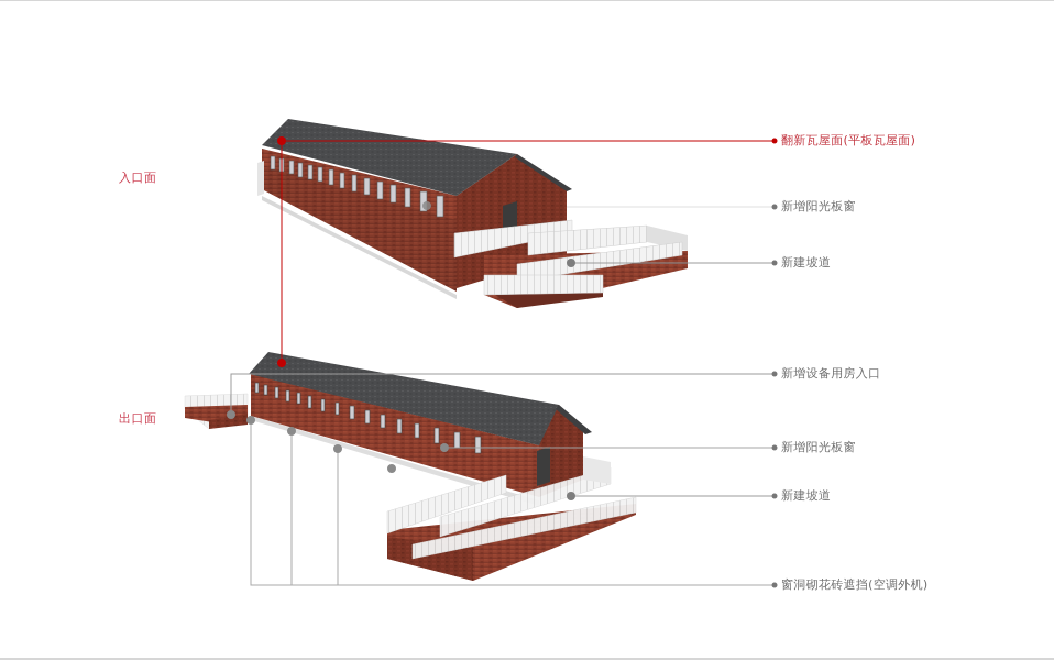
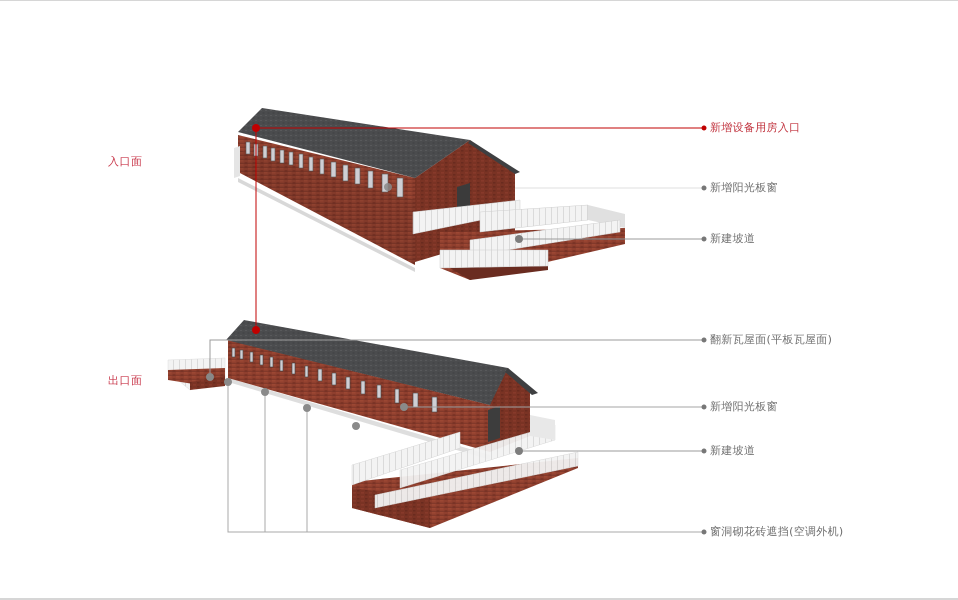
  入口面
  出口面
- 翻新瓦屋面(平板瓦屋面)
+ 新增设备用房入口
  新增阳光板窗
  新建坡道
- 新增设备用房入口
+ 翻新瓦屋面(平板瓦屋面)
  新增阳光板窗
  新建坡道
  窗洞砌花砖遮挡(空调外机)
